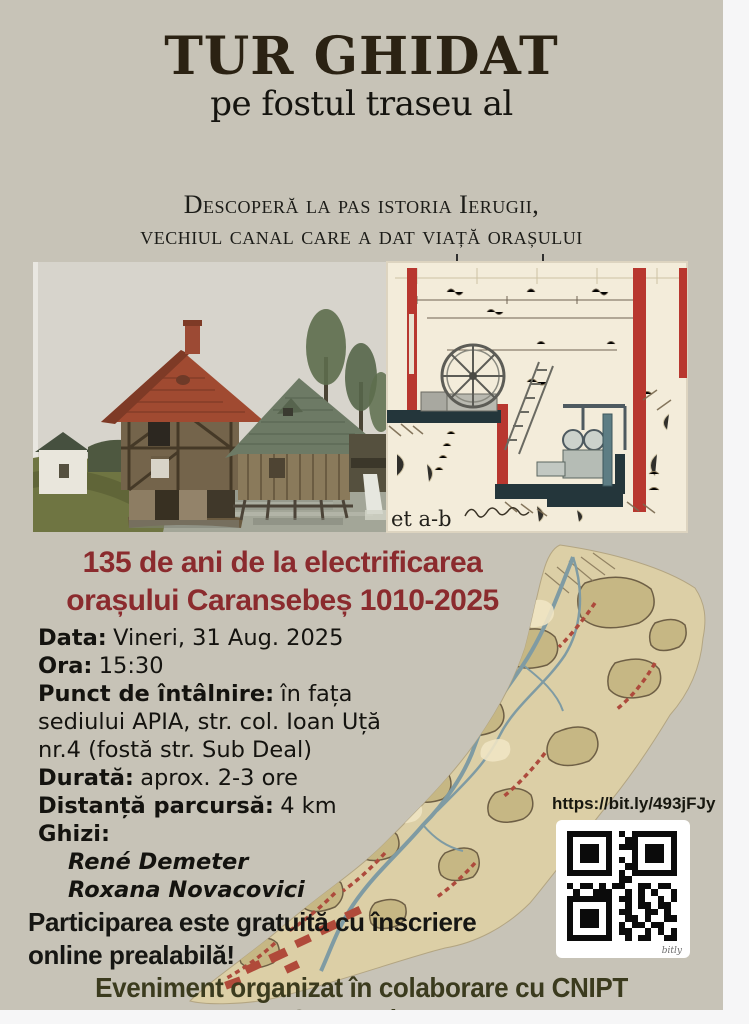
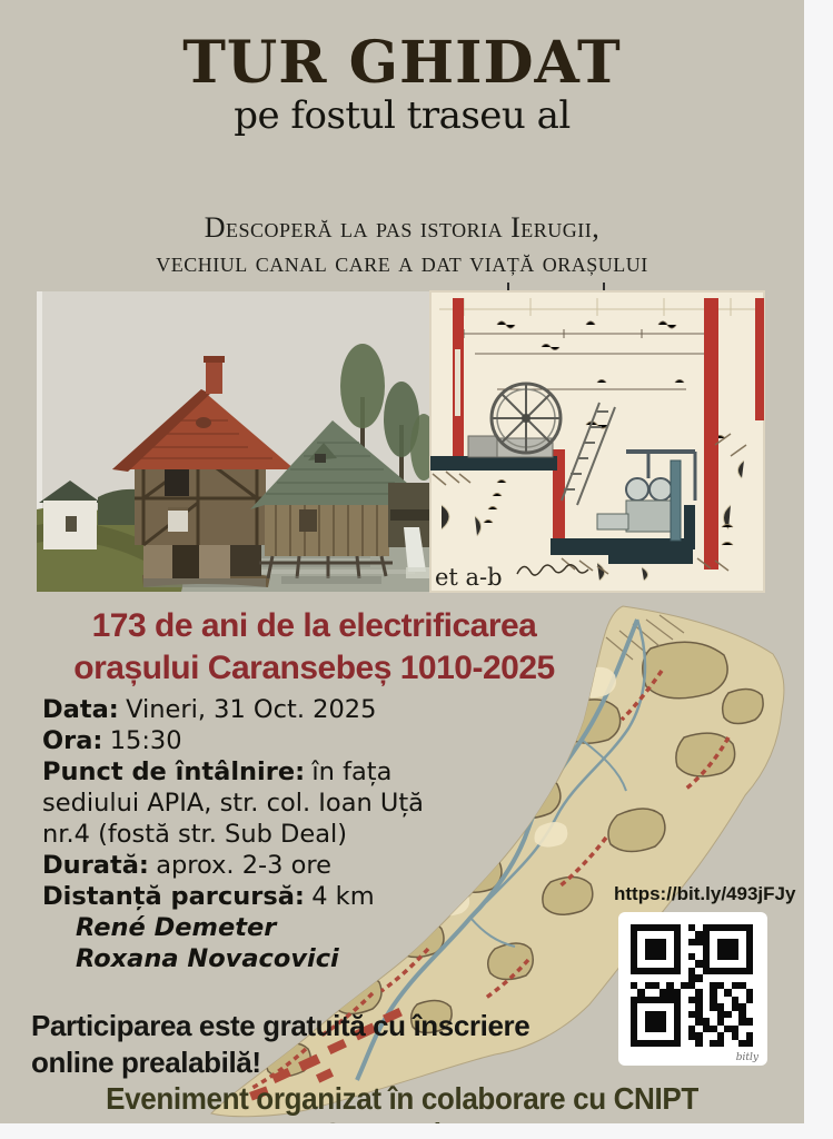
  TUR GHIDAT
  pe fostul traseu al
  Descoperă la pas istoria Ierugii,
  vechiul canal care a dat viață orașului
  et a-b
- 135 de ani de la electrificarea
+ 173 de ani de la electrificarea
  orașului Caransebeș 1010-2025
- Data: Vineri, 31 Aug. 2025
+ Data: Vineri, 31 Oct. 2025
  Ora: 15:30
  Punct de întâlnire: în fața sediului APIA, str. col. Ioan Uță nr.4 (fostă str. Sub Deal)
  Durată: aprox. 2-3 ore
  Distanță parcursă: 4 km
- Ghizi:
  René Demeter
  Roxana Novacovici
  Participarea este gratuită cu înscriere
  online prealabilă!
  https://bit.ly/493jFJy
  bitly
  Eveniment organizat în colaborare cu CNIPT
